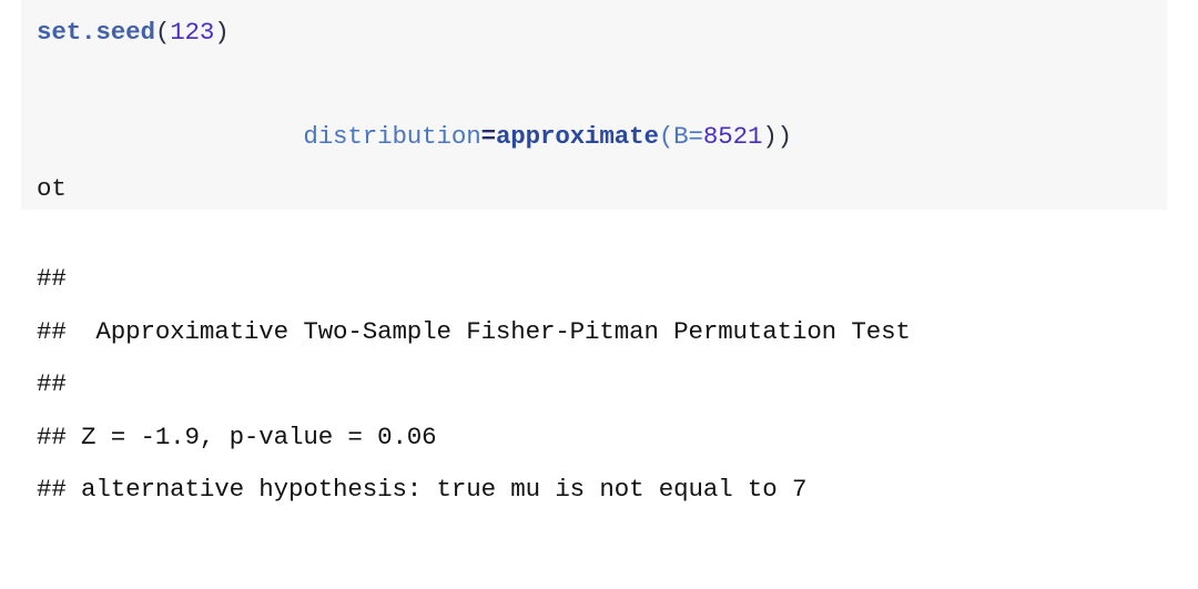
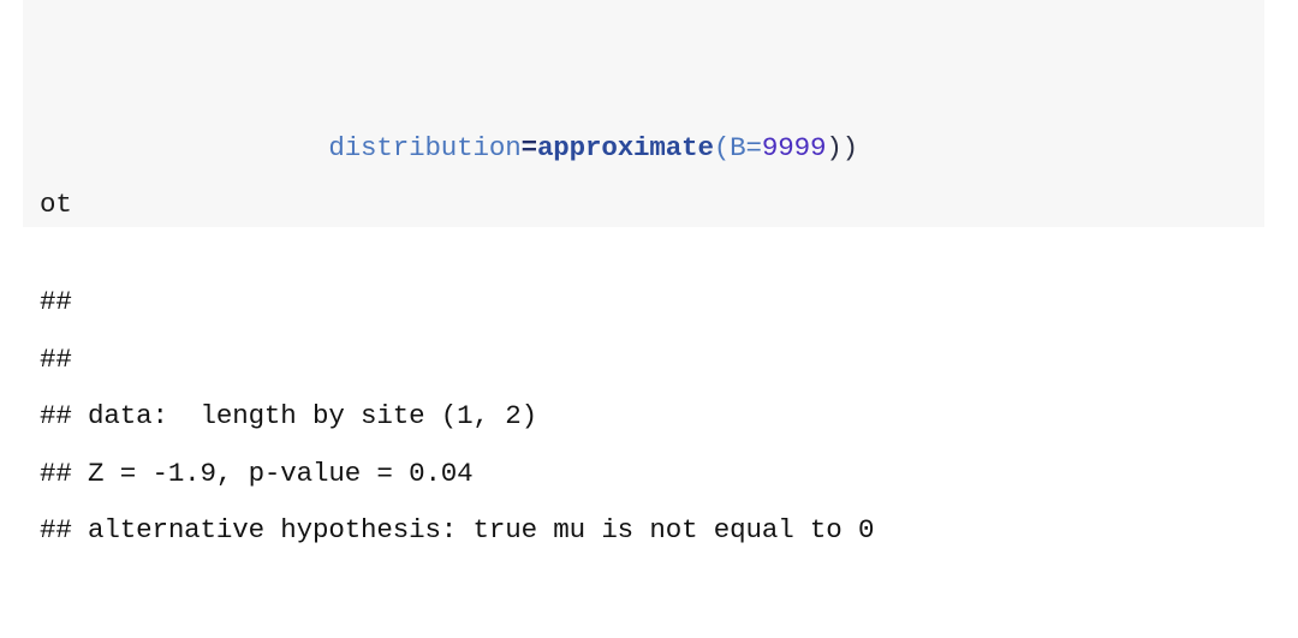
- set.seed(123)
- distribution=approximate(B=8521))
+ distribution=approximate(B=9999))
  ot
  ##
- ## Approximative Two-Sample Fisher-Pitman Permutation Test
  ##
+ ## data: length by site (1, 2)
- ## Z = -1.9, p-value = 0.06
+ ## Z = -1.9, p-value = 0.04
- ## alternative hypothesis: true mu is not equal to 7
+ ## alternative hypothesis: true mu is not equal to 0
